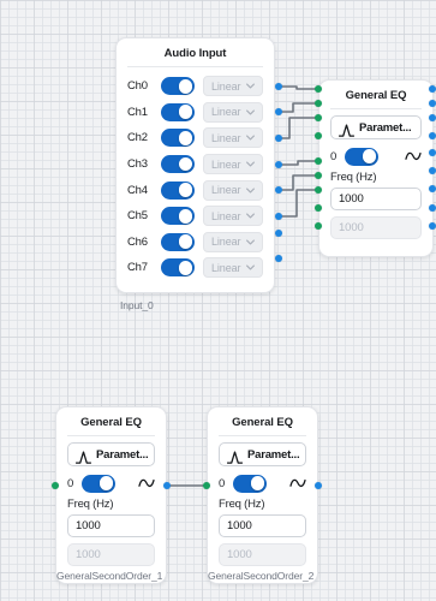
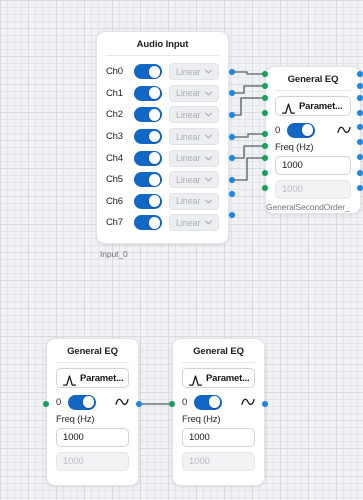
  Audio Input
  Ch0
  Linear
  Ch1
  Linear
  Ch2
  Linear
  Ch3
  Linear
  Ch4
  Linear
  Ch5
  Linear
  Ch6
  Linear
  Ch7
  Linear
  Input_0
  General EQ
  Paramet...
  0
  Freq (Hz)
  1000
  1000
+ GeneralSecondOrder_
  General EQ
  Paramet...
  0
  Freq (Hz)
  1000
  1000
- GeneralSecondOrder_1
  General EQ
  Paramet...
  0
  Freq (Hz)
  1000
  1000
- GeneralSecondOrder_2
